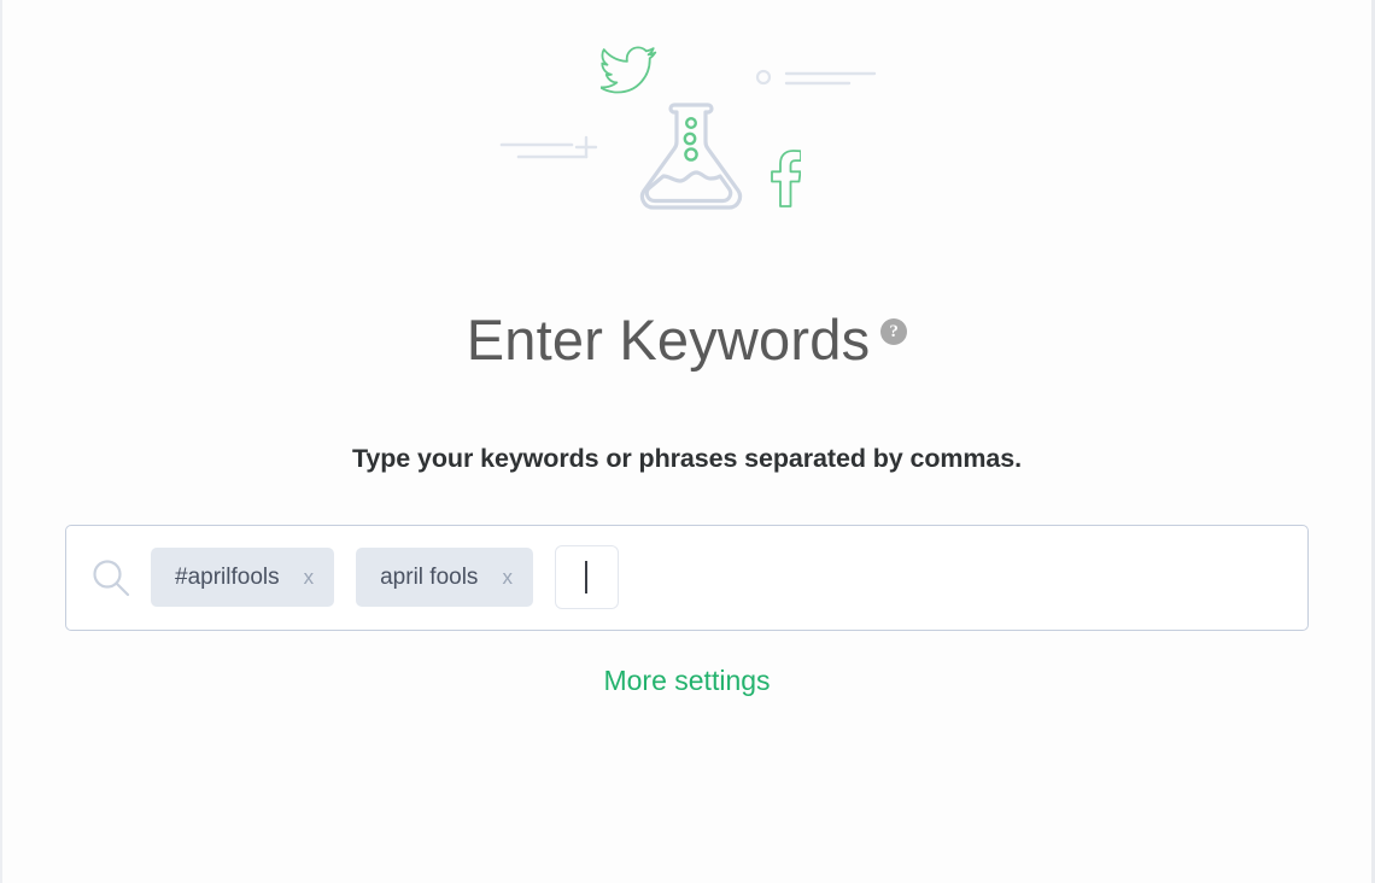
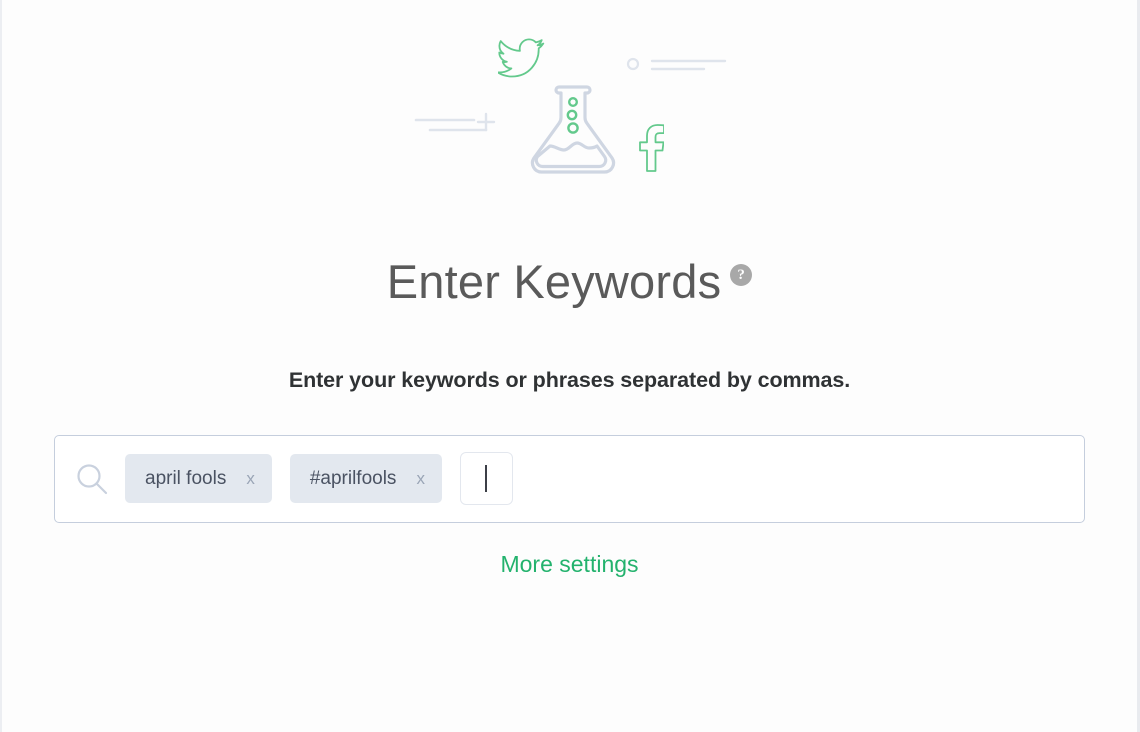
  Enter Keywords ?
- Type your keywords or phrases separated by commas.
+ Enter your keywords or phrases separated by commas.
- #aprilfools
+ april fools
  x
- april fools
+ #aprilfools
  x
  More settings
